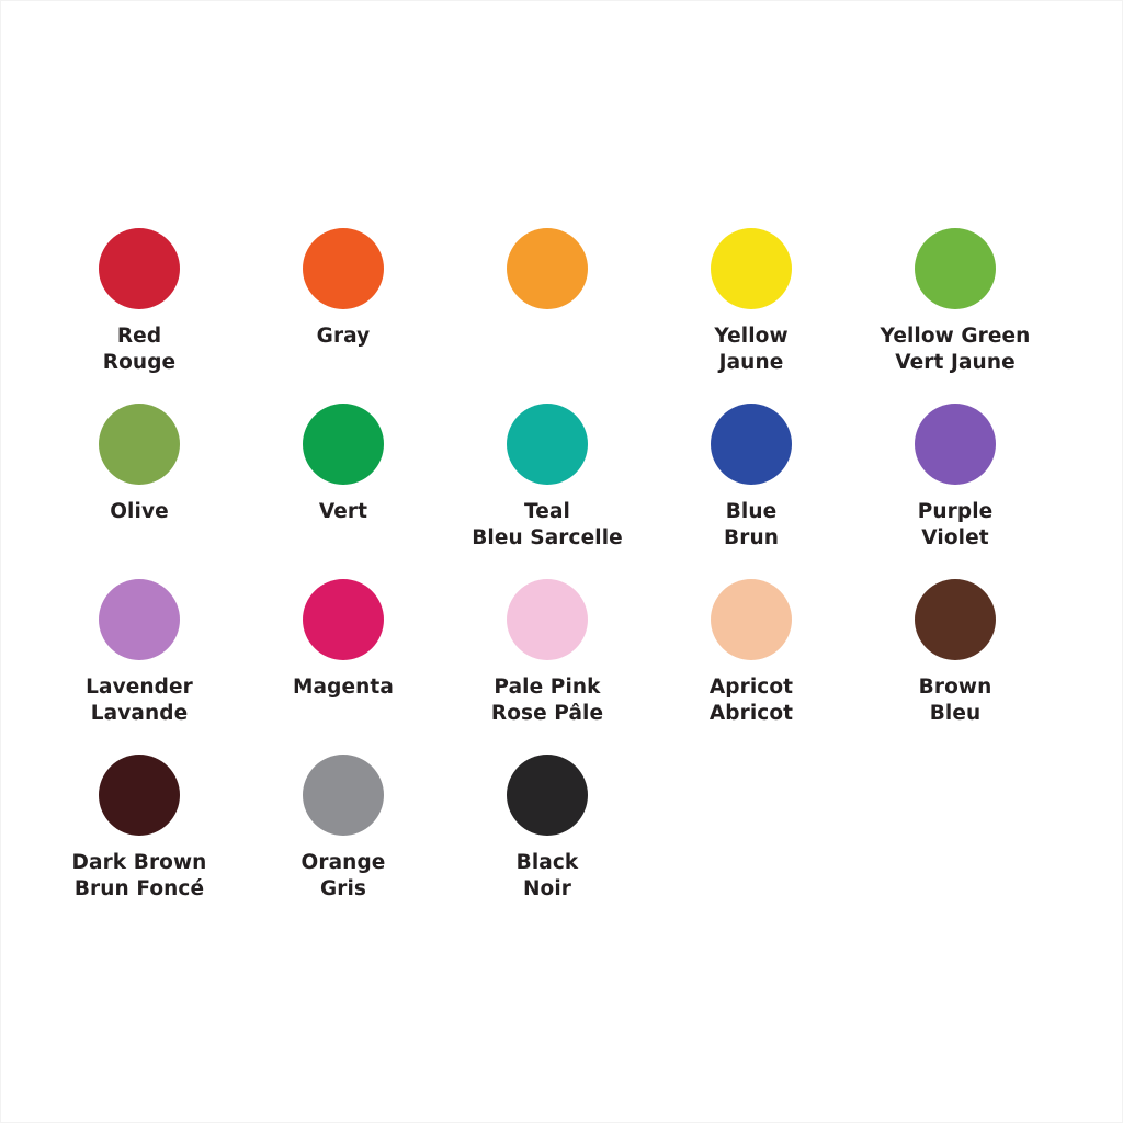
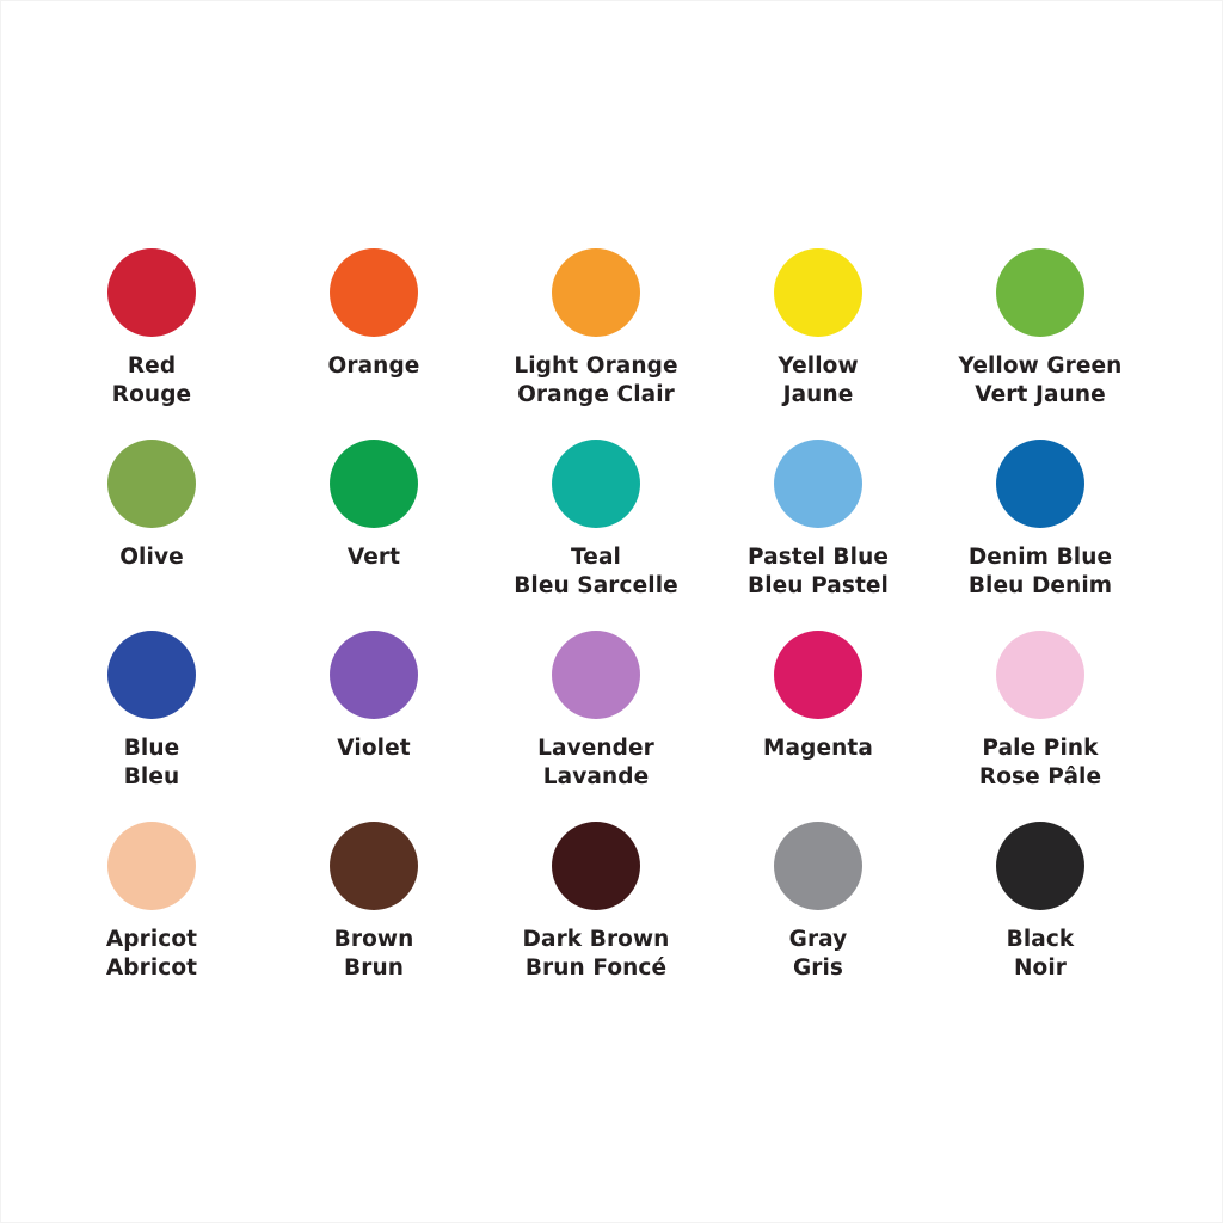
  Red
  Rouge
- Gray
+ Orange
+ Light Orange
+ Orange Clair
  Yellow
  Jaune
  Yellow Green
  Vert Jaune
  Olive
  Vert
  Teal
  Bleu Sarcelle
+ Pastel Blue
+ Bleu Pastel
+ Denim Blue
+ Bleu Denim
  Blue
- Brun
+ Bleu
- Purple
  Violet
  Lavender
  Lavande
  Magenta
  Pale Pink
  Rose Pâle
  Apricot
  Abricot
  Brown
- Bleu
+ Brun
  Dark Brown
  Brun Foncé
- Orange
+ Gray
  Gris
  Black
  Noir
